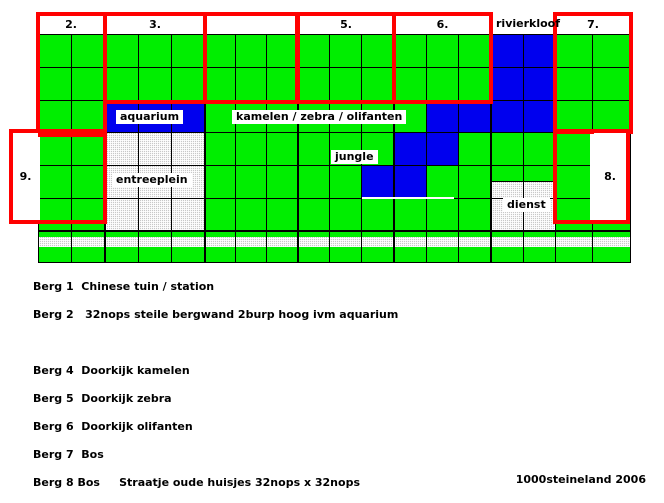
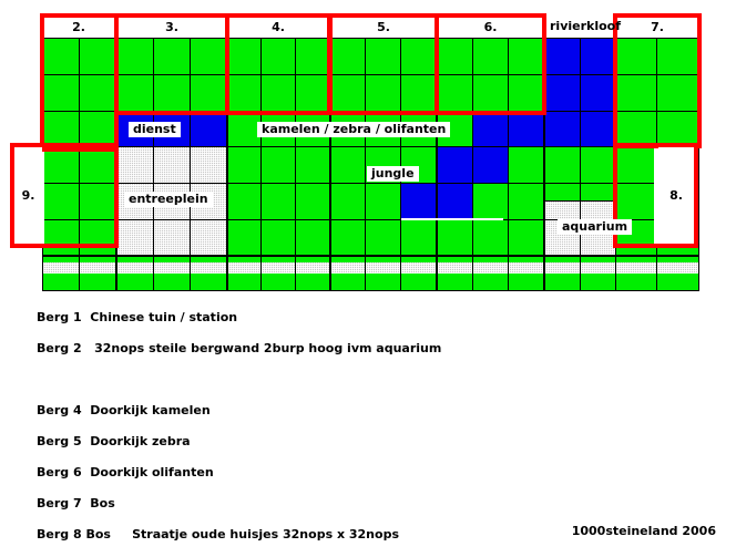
  2.
  3.
+ 4.
  5.
  6.
  7.
  9.
  8.
  rivierkloof
- aquarium
+ dienst
  kamelen / zebra / olifanten
  jungle
  entreeplein
- dienst
+ aquarium
  Berg 1 Chinese tuin / station
  Berg 2 32nops steile bergwand 2burp hoog ivm aquarium
  Berg 4 Doorkijk kamelen
  Berg 5 Doorkijk zebra
  Berg 6 Doorkijk olifanten
  Berg 7 Bos
  Berg 8 Bos Straatje oude huisjes 32nops x 32nops
  1000steineland 2006
